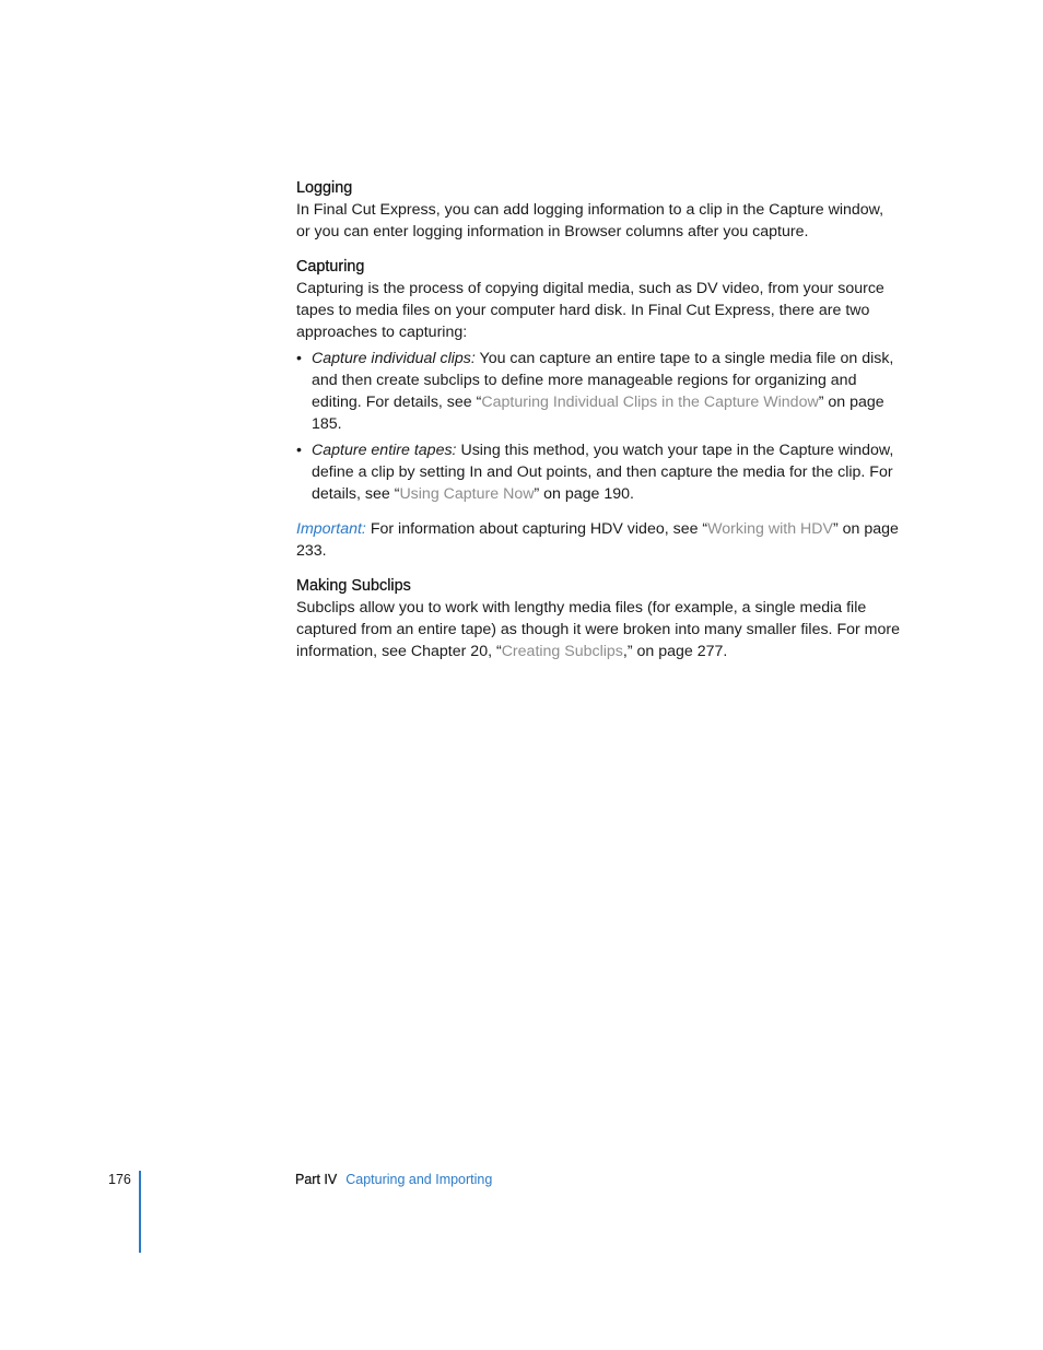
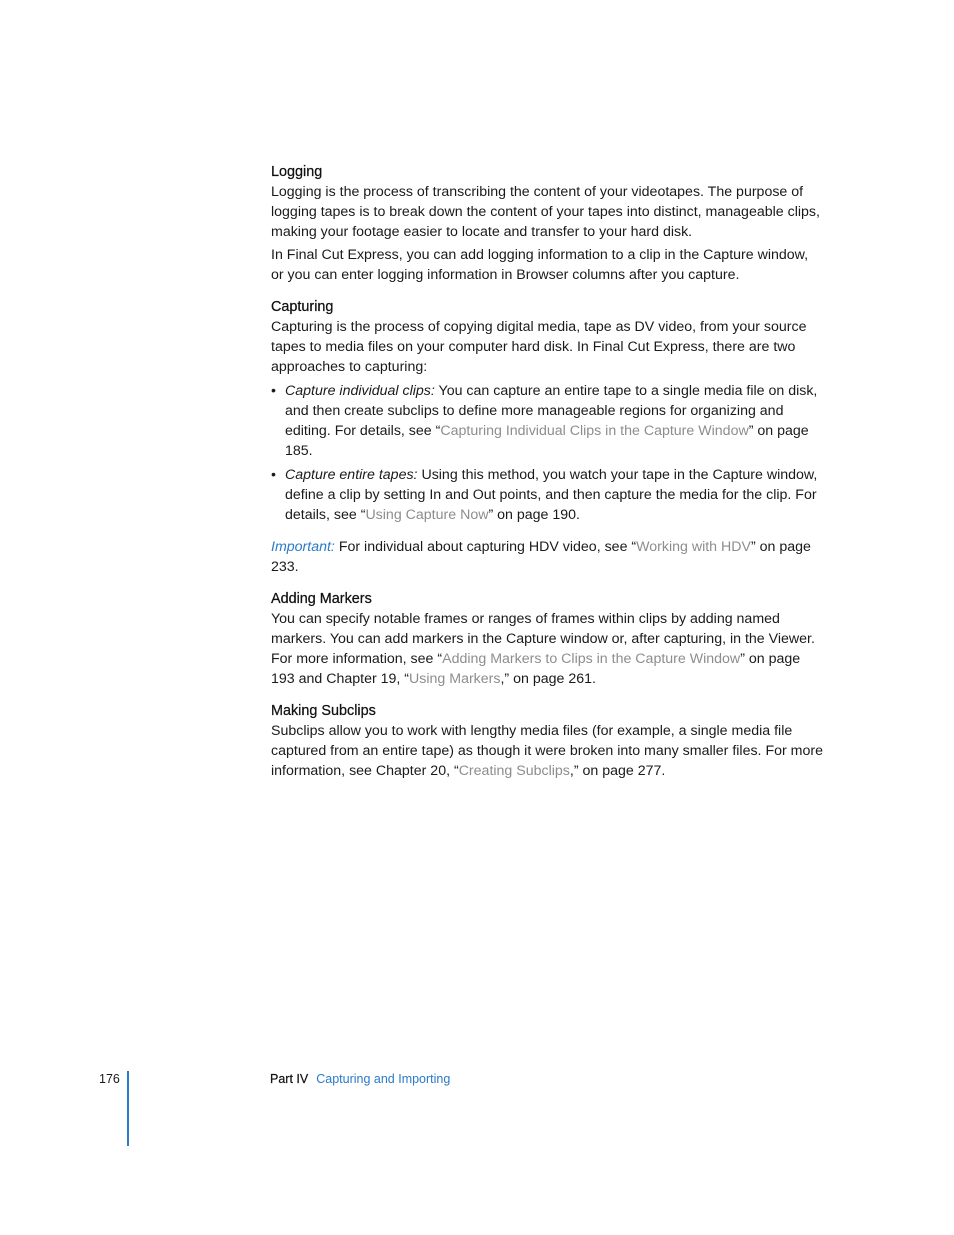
  Logging
+ Logging is the process of transcribing the content of your videotapes. The purpose of logging tapes is to break down the content of your tapes into distinct, manageable clips, making your footage easier to locate and transfer to your hard disk.
  In Final Cut Express, you can add logging information to a clip in the Capture window, or you can enter logging information in Browser columns after you capture.
  Capturing
- Capturing is the process of copying digital media, such as DV video, from your source tapes to media files on your computer hard disk. In Final Cut Express, there are two approaches to capturing:
+ Capturing is the process of copying digital media, tape as DV video, from your source tapes to media files on your computer hard disk. In Final Cut Express, there are two approaches to capturing:
  •
  Capture individual clips: You can capture an entire tape to a single media file on disk, and then create subclips to define more manageable regions for organizing and editing. For details, see “Capturing Individual Clips in the Capture Window” on page 185.
  •
  Capture entire tapes: Using this method, you watch your tape in the Capture window, define a clip by setting In and Out points, and then capture the media for the clip. For details, see “Using Capture Now” on page 190.
- Important: For information about capturing HDV video, see “Working with HDV” on page 233.
+ Important: For individual about capturing HDV video, see “Working with HDV” on page 233.
+ Adding Markers
+ You can specify notable frames or ranges of frames within clips by adding named markers. You can add markers in the Capture window or, after capturing, in the Viewer. For more information, see “Adding Markers to Clips in the Capture Window” on page 193 and Chapter 19, “Using Markers,” on page 261.
  Making Subclips
  Subclips allow you to work with lengthy media files (for example, a single media file captured from an entire tape) as though it were broken into many smaller files. For more information, see Chapter 20, “Creating Subclips,” on page 277.
  176
  Part IV Capturing and Importing
